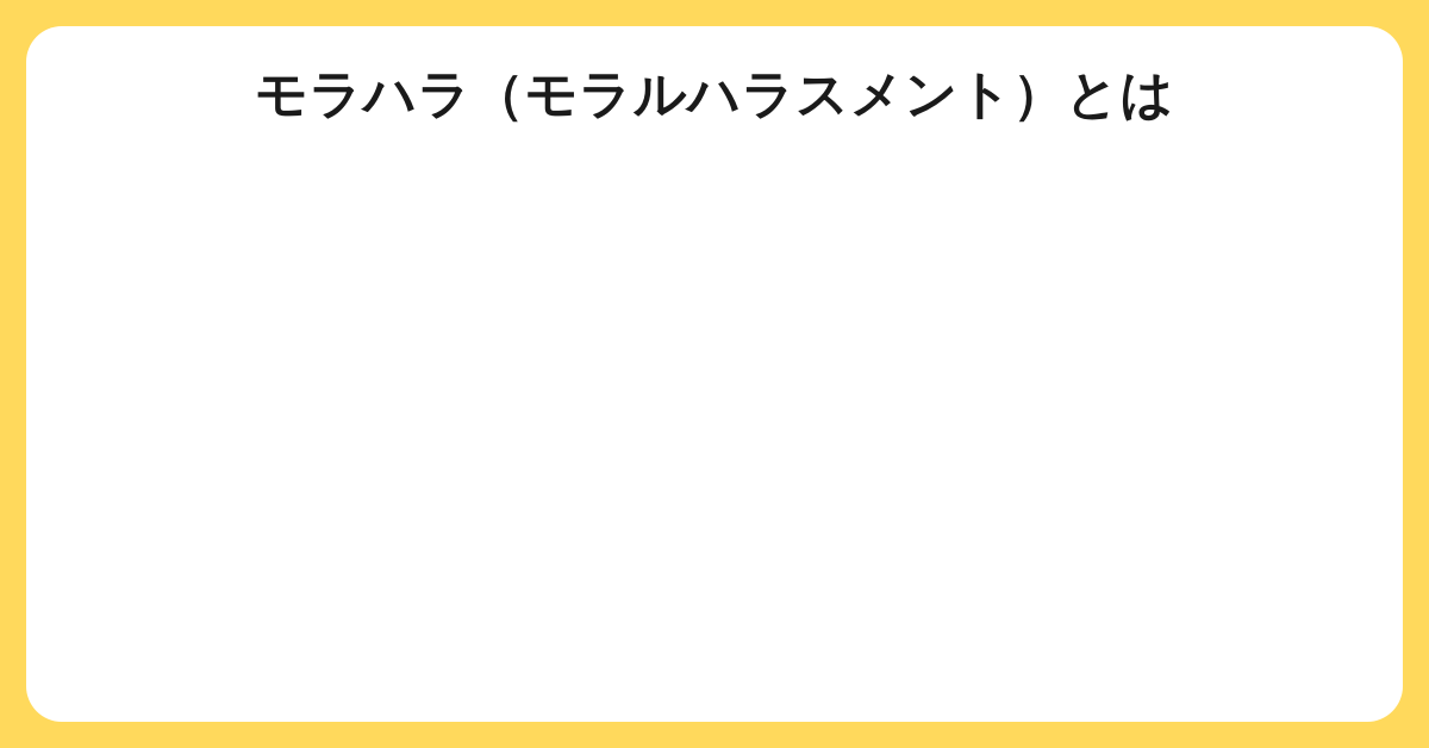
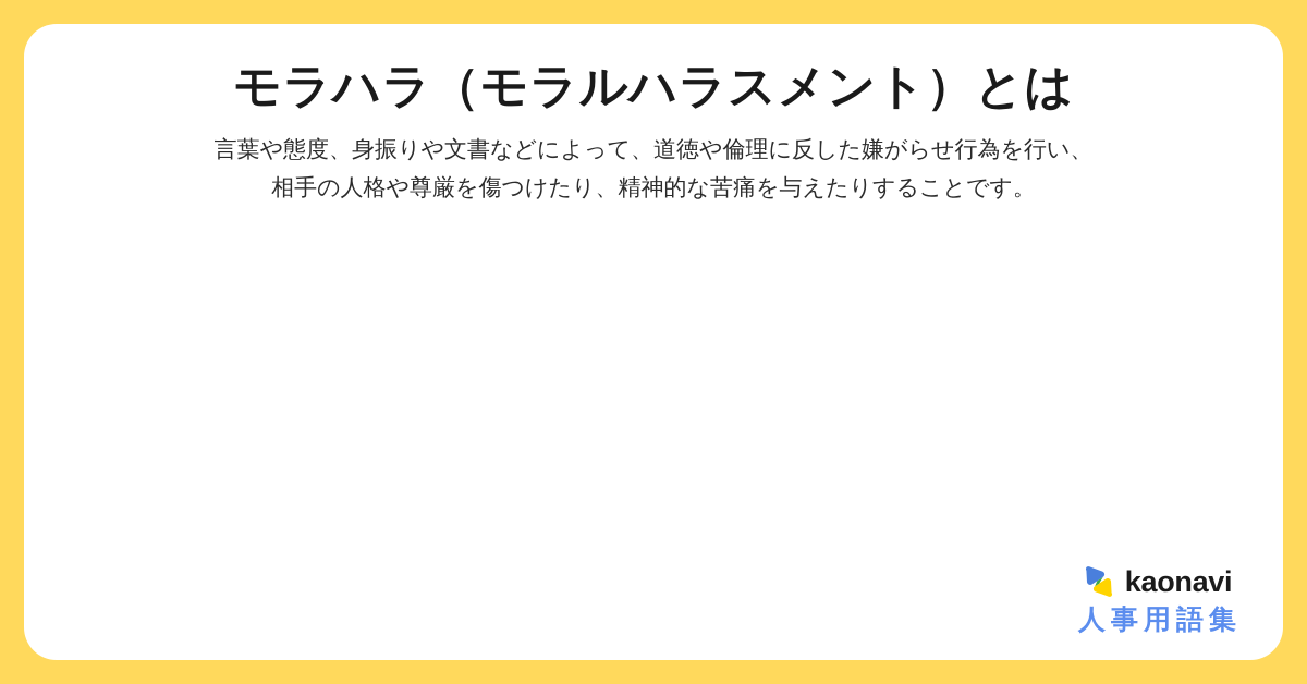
  モラハラ（モラルハラスメント）とは
+ 言葉や態度、身振りや文書などによって、道徳や倫理に反した嫌がらせ行為を行い、
+ 相手の人格や尊厳を傷つけたり、精神的な苦痛を与えたりすることです。
+ kaonavi
+ 人事用語集
